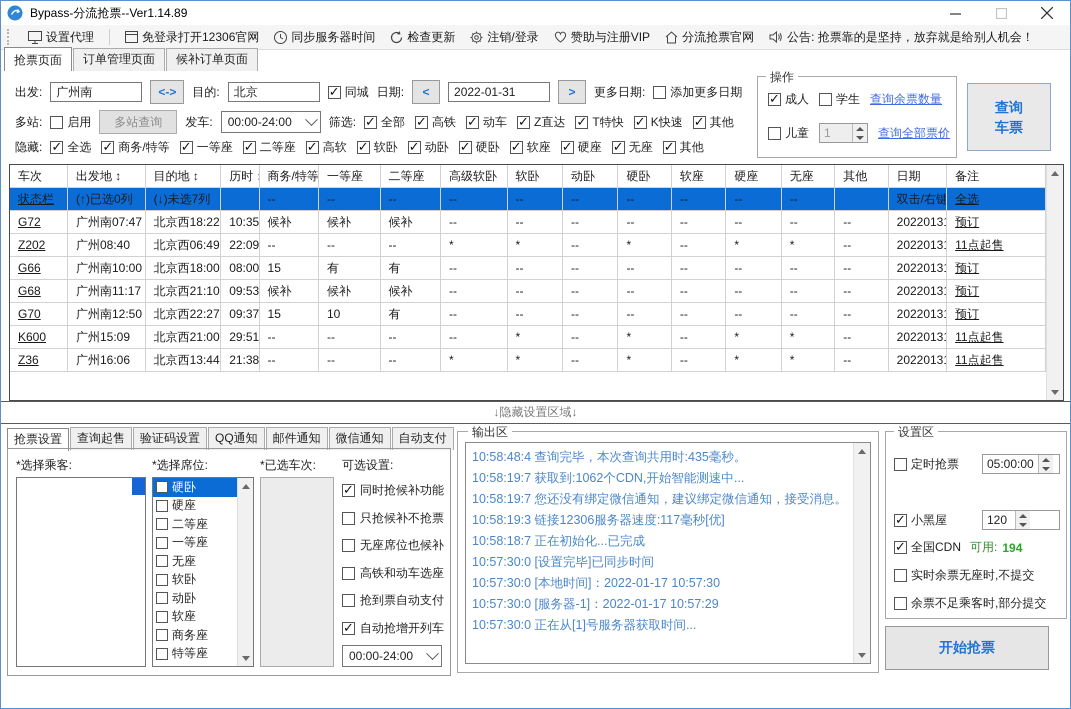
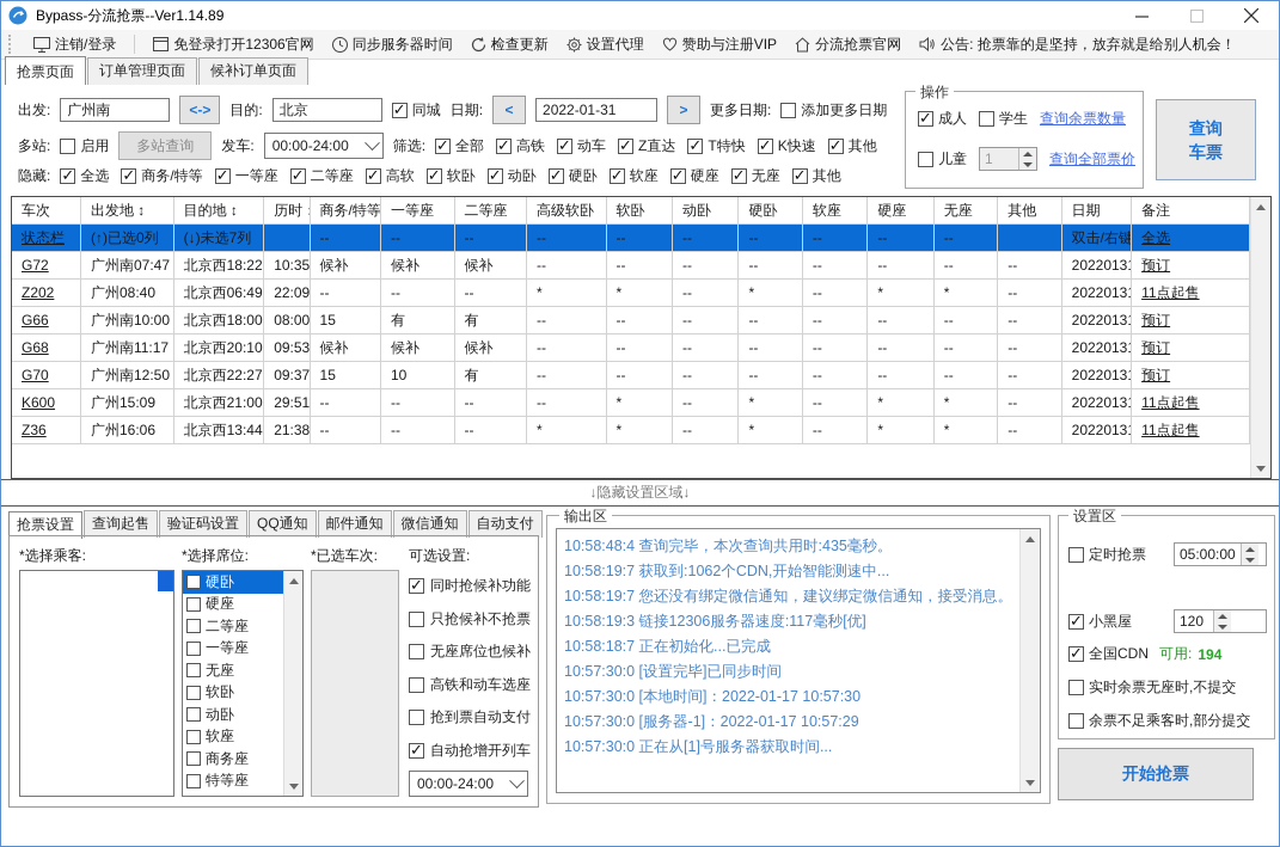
  Bypass-分流抢票--Ver1.14.89
- 设置代理
+ 注销/登录
  免登录打开12306官网
  同步服务器时间
  检查更新
- 注销/登录
+ 设置代理
  赞助与注册VIP
  分流抢票官网
  公告: 抢票靠的是坚持，放弃就是给别人机会！
  抢票页面
  订单管理页面
  候补订单页面
  出发:
  广州南
  <->
  目的:
  北京
  同城
  日期:
  <
  2022-01-31
  >
  更多日期:
  添加更多日期
  多站:
  启用
  多站查询
  发车:
  00:00-24:00
  筛选:
  全部
  高铁
  动车
  Z直达
  T特快
  K快速
  其他
  隐藏:
  全选
  商务/特等
  一等座
  二等座
  高软
  软卧
  动卧
  硬卧
  软座
  硬座
  无座
  其他
  操作
  成人
  学生
  查询余票数量
  儿童
  1
  查询全部票价
  查询
  车票
  车次	出发地 ↕	目的地 ↕	历时	商务/特等	一等座	二等座	高级软卧	软卧	动卧	硬卧	软座	硬座	无座	其他	日期	备注
  状态栏	(↑)已选0列	(↓)未选7列		--	--	--	--	--	--	--	--	--	--		双击/右键	全选
  G72	广州南07:47	北京西18:22	10:35	候补	候补	候补	--	--	--	--	--	--	--	--	2022013	预订
  Z202	广州08:40	北京西06:49	22:09	--	--	--	*	*	--	*	--	*	*	--	2022013	11点起售
  G66	广州南10:00	北京西18:00	08:00	15	有	有	--	--	--	--	--	--	--	--	2022013	预订
- G68	广州南11:17	北京西21:10	09:53	候补	候补	候补	--	--	--	--	--	--	--	--	2022013	预订
+ G68	广州南11:17	北京西20:10	09:53	候补	候补	候补	--	--	--	--	--	--	--	--	2022013	预订
  G70	广州南12:50	北京西22:27	09:37	15	10	有	--	--	--	--	--	--	--	--	2022013	预订
  K600	广州15:09	北京西21:00	29:51	--	--	--	--	*	--	*	--	*	*	--	2022013	11点起售
  Z36	广州16:06	北京西13:44	21:38	--	--	--	*	*	--	*	--	*	*	--	2022013	11点起售
  ↓隐藏设置区域↓
  抢票设置
  查询起售
  验证码设置
  QQ通知
  邮件通知
  微信通知
  自动支付
  *选择乘客:
  *选择席位:
  *已选车次:
  可选设置:
  硬卧
  硬座
  二等座
  一等座
  无座
  软卧
  动卧
  软座
  商务座
  特等座
  同时抢候补功能
  只抢候补不抢票
  无座席位也候补
  高铁和动车选座
  抢到票自动支付
  自动抢增开列车
  00:00-24:00
  输出区
  10:58:48:4 查询完毕，本次查询共用时:435毫秒。
  10:58:19:7 获取到:1062个CDN,开始智能测速中...
  10:58:19:7 您还没有绑定微信通知，建议绑定微信通知，接受消息。
  10:58:19:3 链接12306服务器速度:117毫秒[优]
  10:58:18:7 正在初始化...已完成
  10:57:30:0 [设置完毕]已同步时间
  10:57:30:0 [本地时间]：2022-01-17 10:57:30
  10:57:30:0 [服务器-1]：2022-01-17 10:57:29
  10:57:30:0 正在从[1]号服务器获取时间...
  设置区
  定时抢票
  05:00:00
  小黑屋
  120
  全国CDN
  可用:
  194
  实时余票无座时,不提交
  余票不足乘客时,部分提交
  开始抢票
